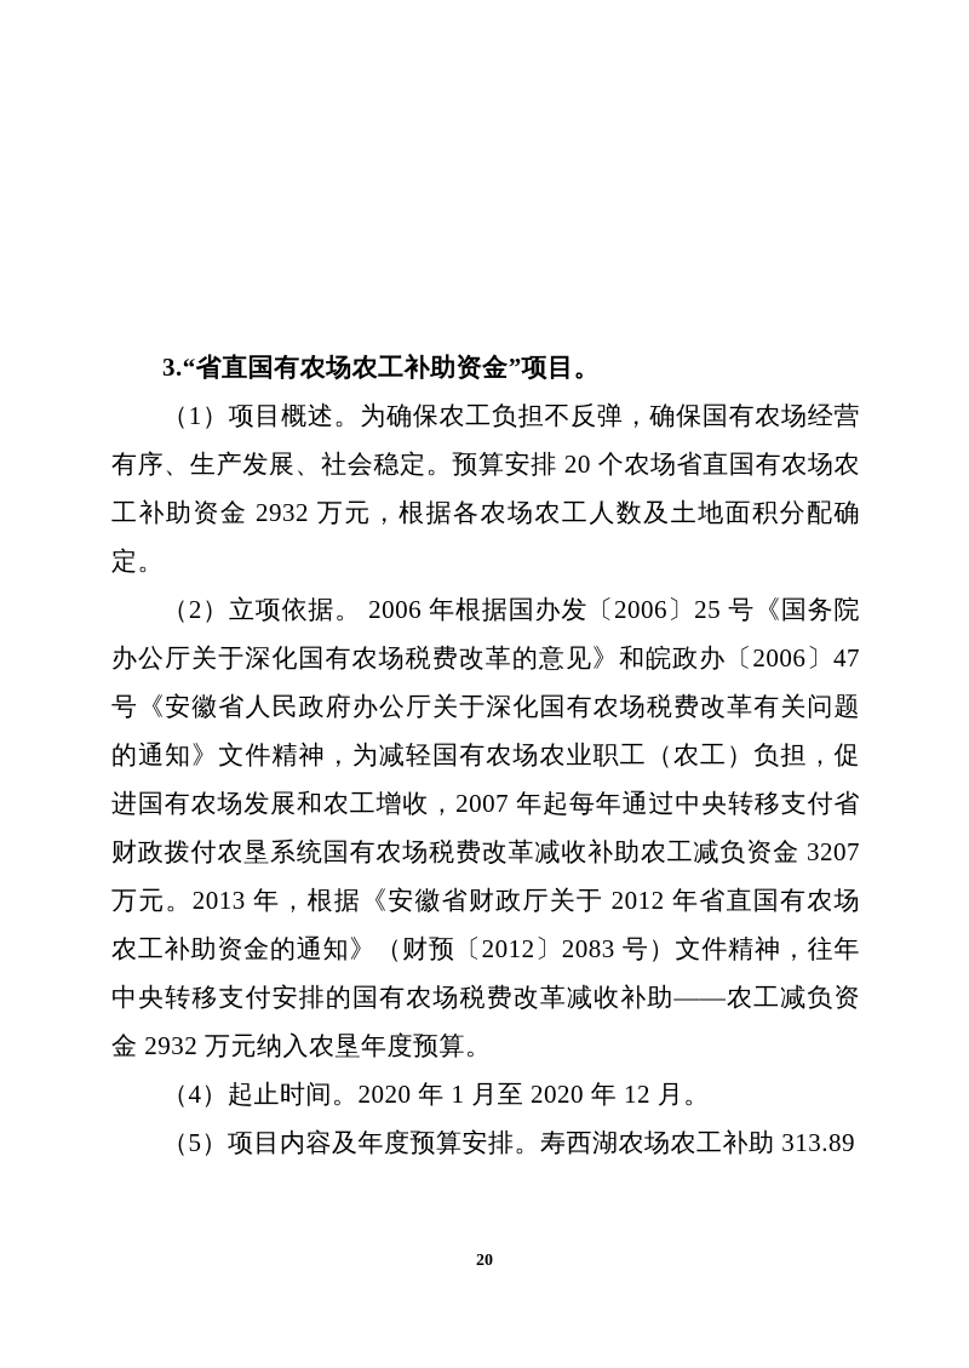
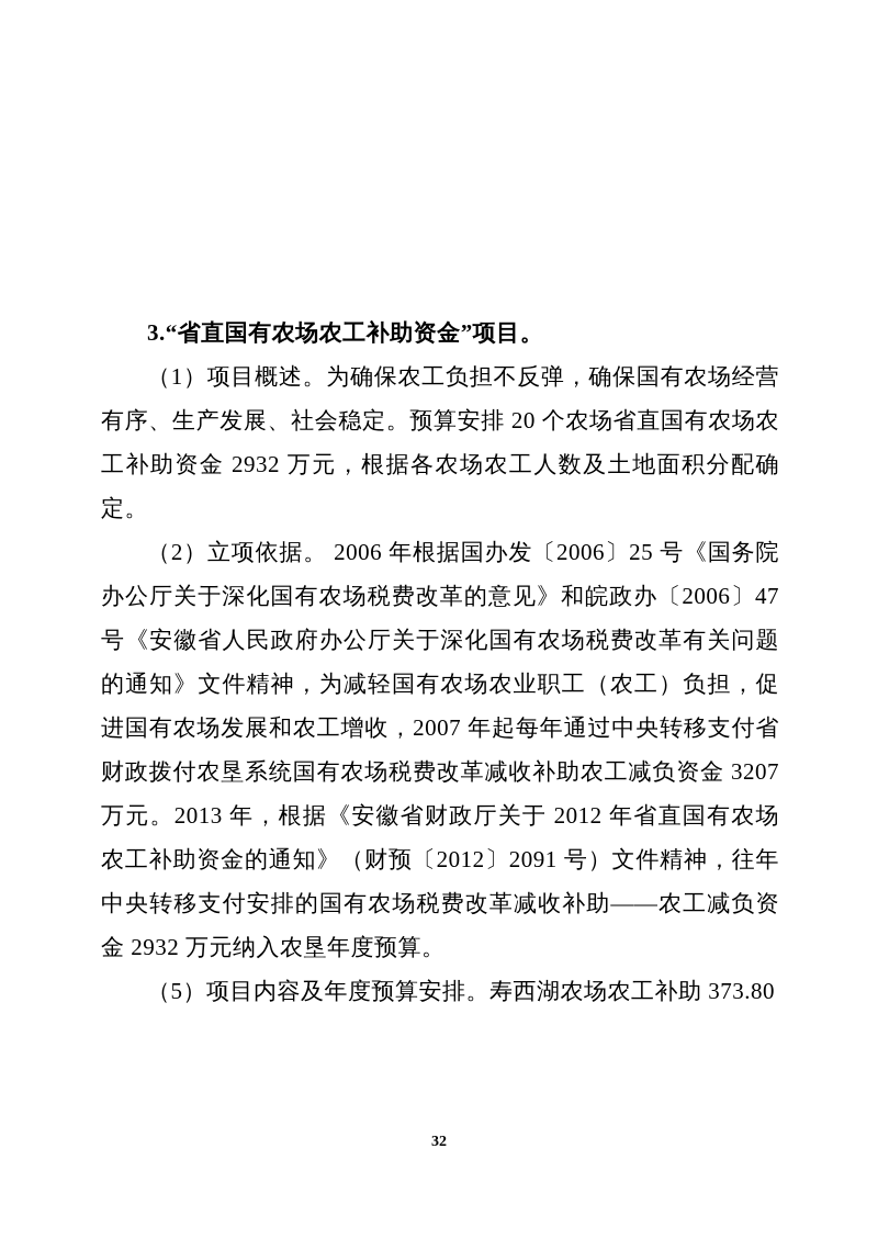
  3.“省直国有农场农工补助资金”项目。
  （1）项目概述。为确保农工负担不反弹，确保国有农场经营有序、生产发展、社会稳定。预算安排 20 个农场省直国有农场农工补助资金 2932 万元，根据各农场农工人数及土地面积分配确定。
- （2）立项依据。 2006 年根据国办发〔2006〕25 号《国务院办公厅关于深化国有农场税费改革的意见》和皖政办〔2006〕47 号《安徽省人民政府办公厅关于深化国有农场税费改革有关问题的通知》文件精神，为减轻国有农场农业职工（农工）负担，促进国有农场发展和农工增收，2007 年起每年通过中央转移支付省财政拨付农垦系统国有农场税费改革减收补助农工减负资金 3207 万元。2013 年，根据《安徽省财政厅关于 2012 年省直国有农场农工补助资金的通知》（财预〔2012〕2083 号）文件精神，往年中央转移支付安排的国有农场税费改革减收补助——农工减负资金 2932 万元纳入农垦年度预算。
+ （2）立项依据。 2006 年根据国办发〔2006〕25 号《国务院办公厅关于深化国有农场税费改革的意见》和皖政办〔2006〕47 号《安徽省人民政府办公厅关于深化国有农场税费改革有关问题的通知》文件精神，为减轻国有农场农业职工（农工）负担，促进国有农场发展和农工增收，2007 年起每年通过中央转移支付省财政拨付农垦系统国有农场税费改革减收补助农工减负资金 3207 万元。2013 年，根据《安徽省财政厅关于 2012 年省直国有农场农工补助资金的通知》（财预〔2012〕2091 号）文件精神，往年中央转移支付安排的国有农场税费改革减收补助——农工减负资金 2932 万元纳入农垦年度预算。
- （4）起止时间。2020 年 1 月至 2020 年 12 月。
- （5）项目内容及年度预算安排。寿西湖农场农工补助 313.89
+ （5）项目内容及年度预算安排。寿西湖农场农工补助 373.80
- 20
+ 32
